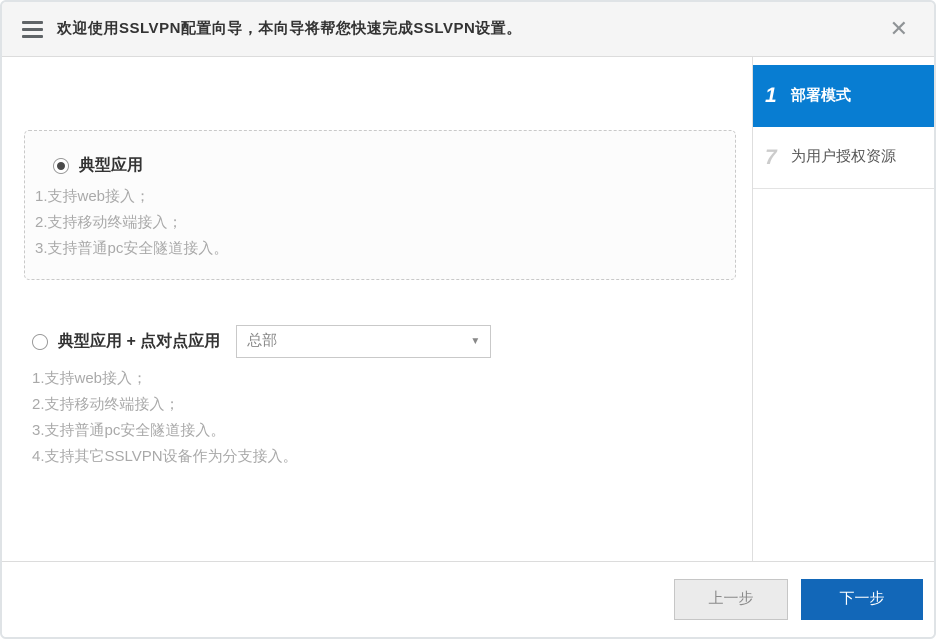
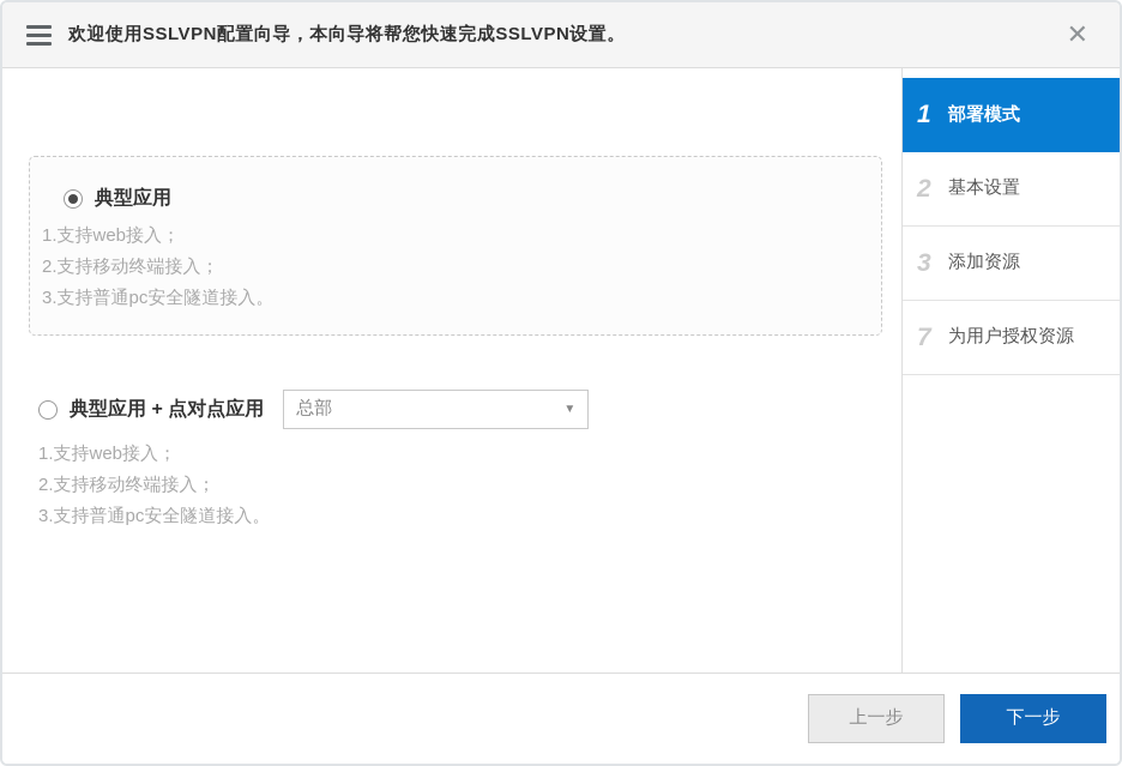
  欢迎使用SSLVPN配置向导，本向导将帮您快速完成SSLVPN设置。
  ✕
  典型应用
  1.支持web接入；
  2.支持移动终端接入；
  3.支持普通pc安全隧道接入。
  典型应用 + 点对点应用
  总部
  ▼
  1.支持web接入；
  2.支持移动终端接入；
  3.支持普通pc安全隧道接入。
- 4.支持其它SSLVPN设备作为分支接入。
  1
  部署模式
+ 2
+ 基本设置
+ 3
+ 添加资源
  7
  为用户授权资源
  上一步
  下一步
